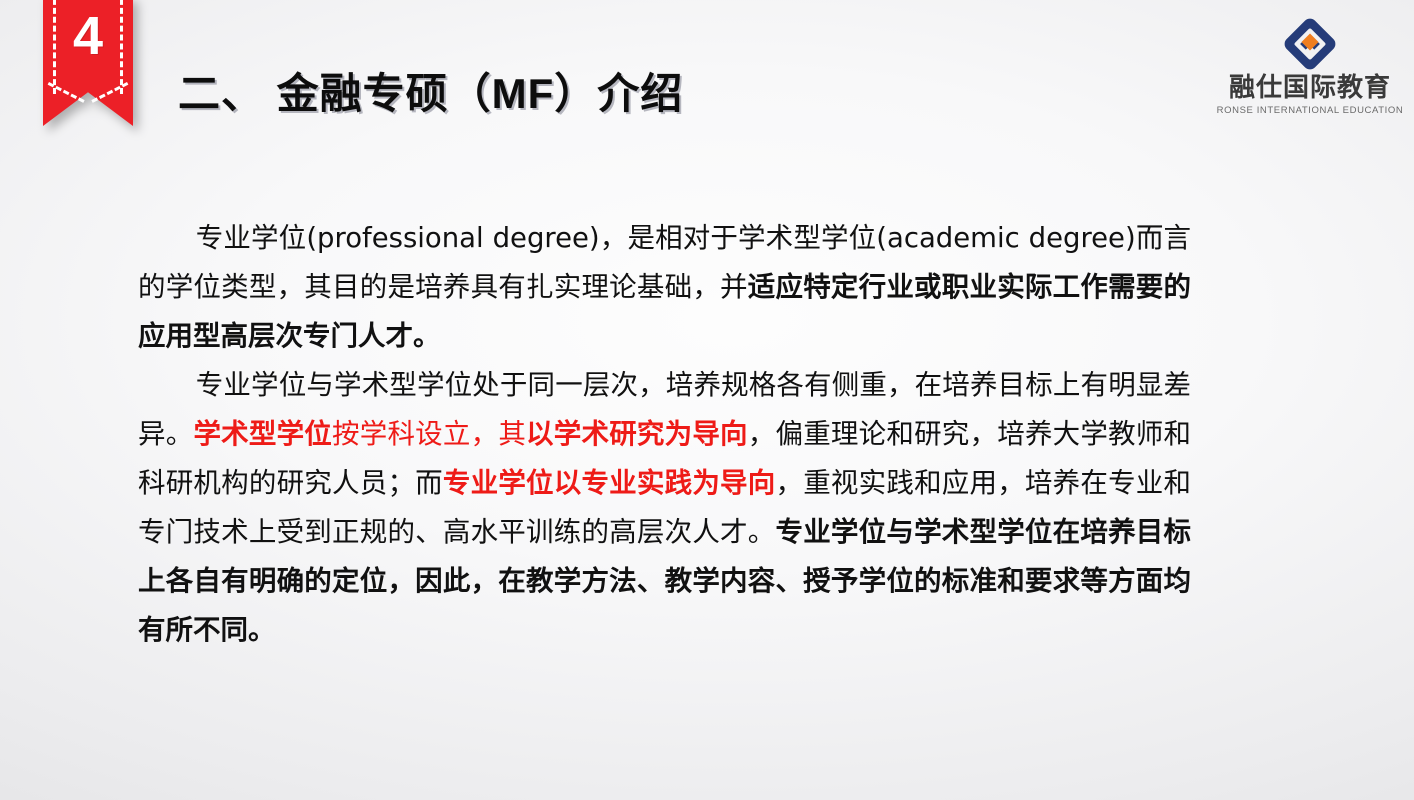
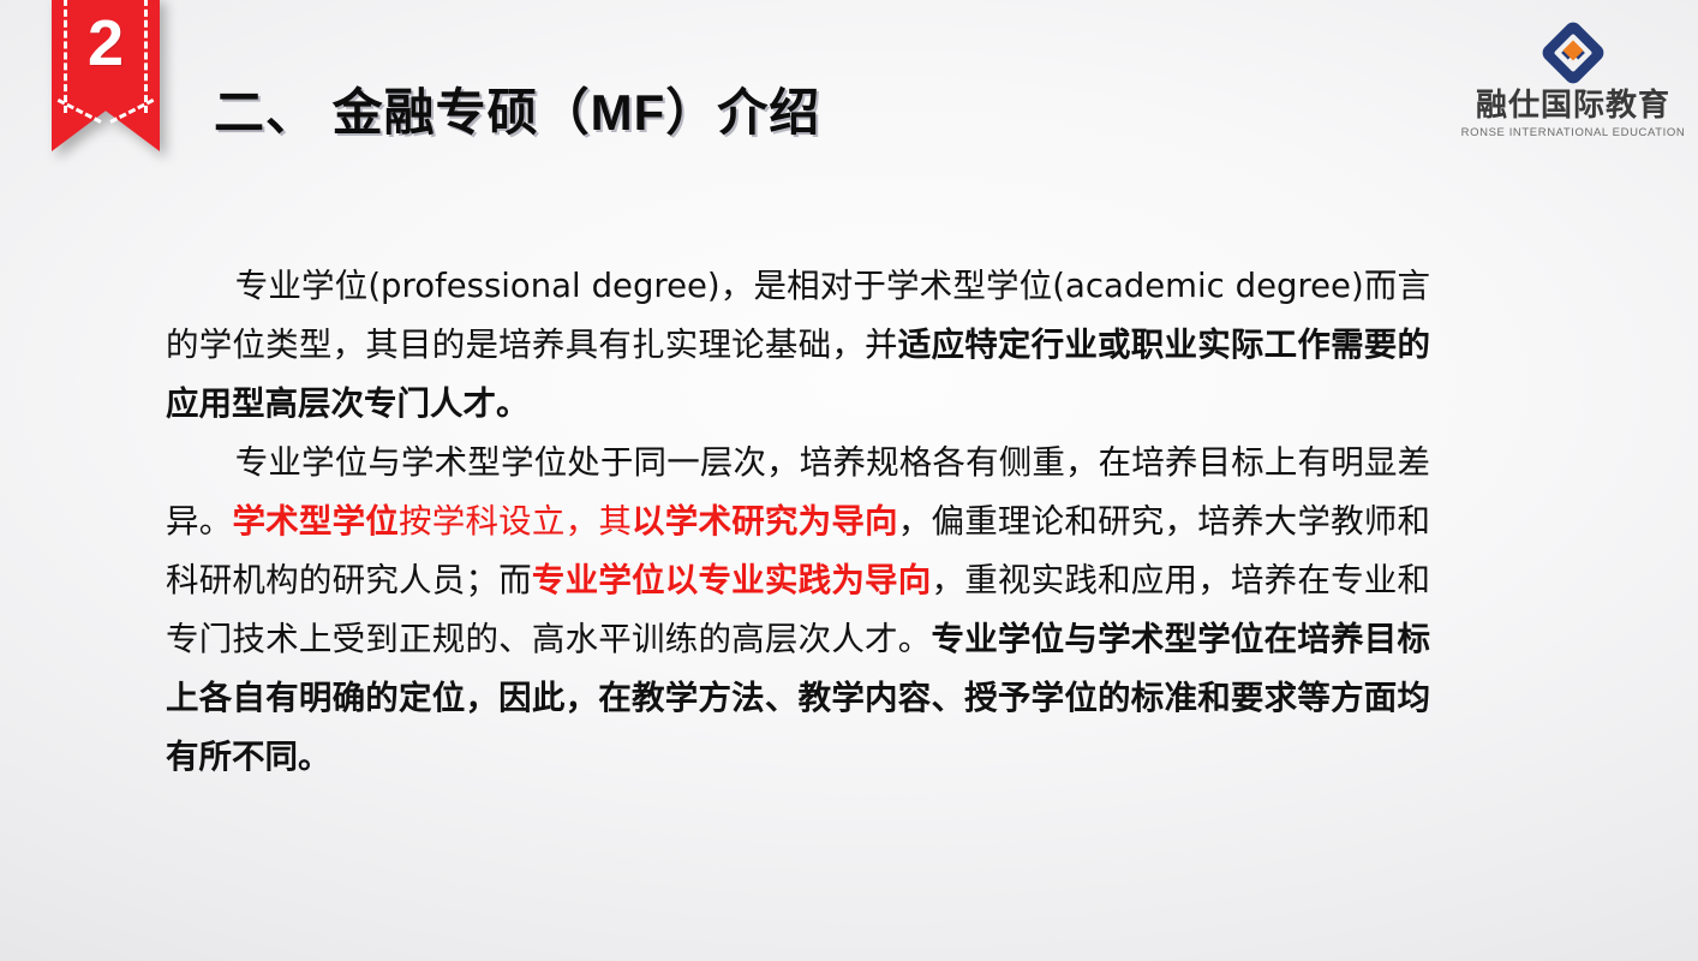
- 4
+ 2
  二、 金融专硕（MF）介绍
  融仕国际教育
  RONSE INTERNATIONAL EDUCATION
  专业学位(professional degree)，是相对于学术型学位(academic degree)而言的学位类型，其目的是培养具有扎实理论基础，并适应特定行业或职业实际工作需要的应用型高层次专门人才。
  专业学位与学术型学位处于同一层次，培养规格各有侧重，在培养目标上有明显差异。学术型学位按学科设立，其以学术研究为导向，偏重理论和研究，培养大学教师和科研机构的研究人员；而专业学位以专业实践为导向，重视实践和应用，培养在专业和专门技术上受到正规的、高水平训练的高层次人才。专业学位与学术型学位在培养目标上各自有明确的定位，因此，在教学方法、教学内容、授予学位的标准和要求等方面均有所不同。
